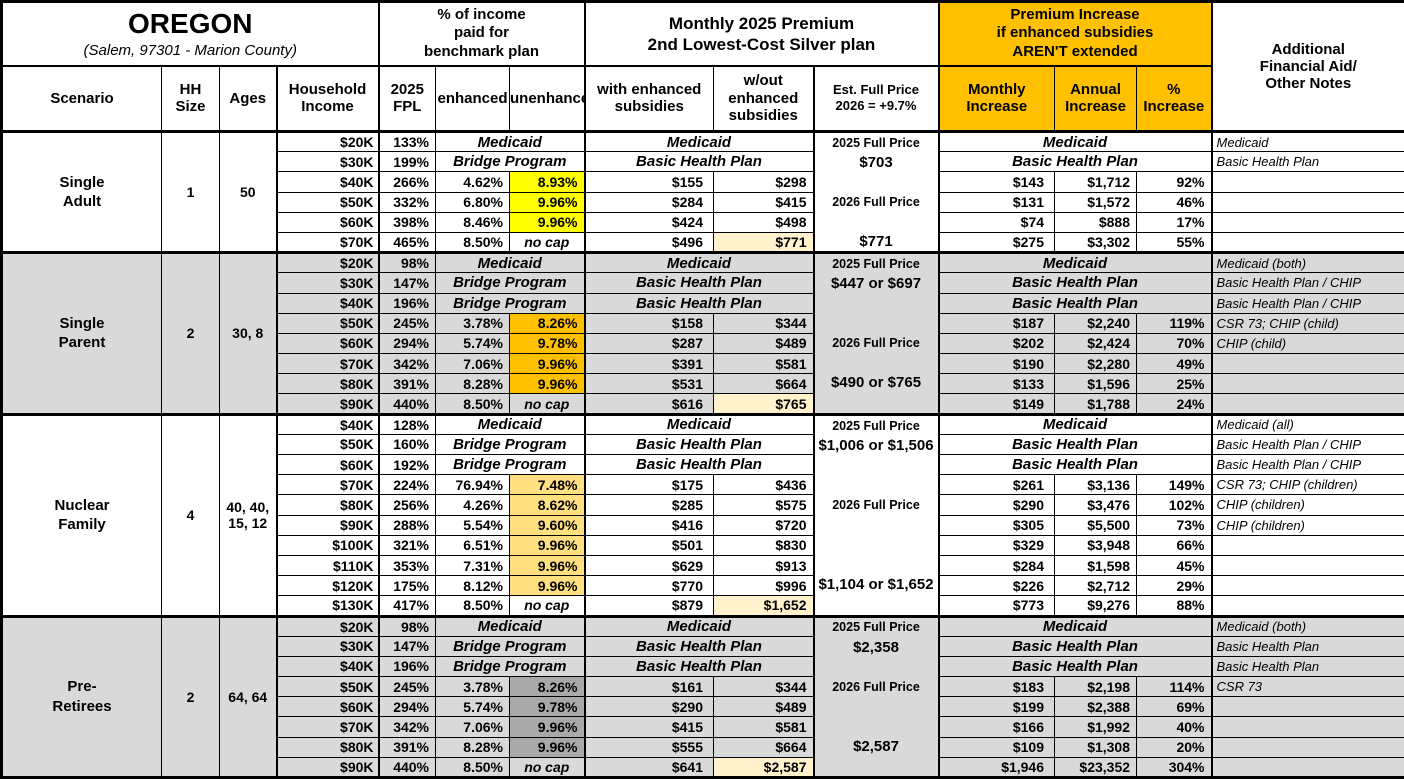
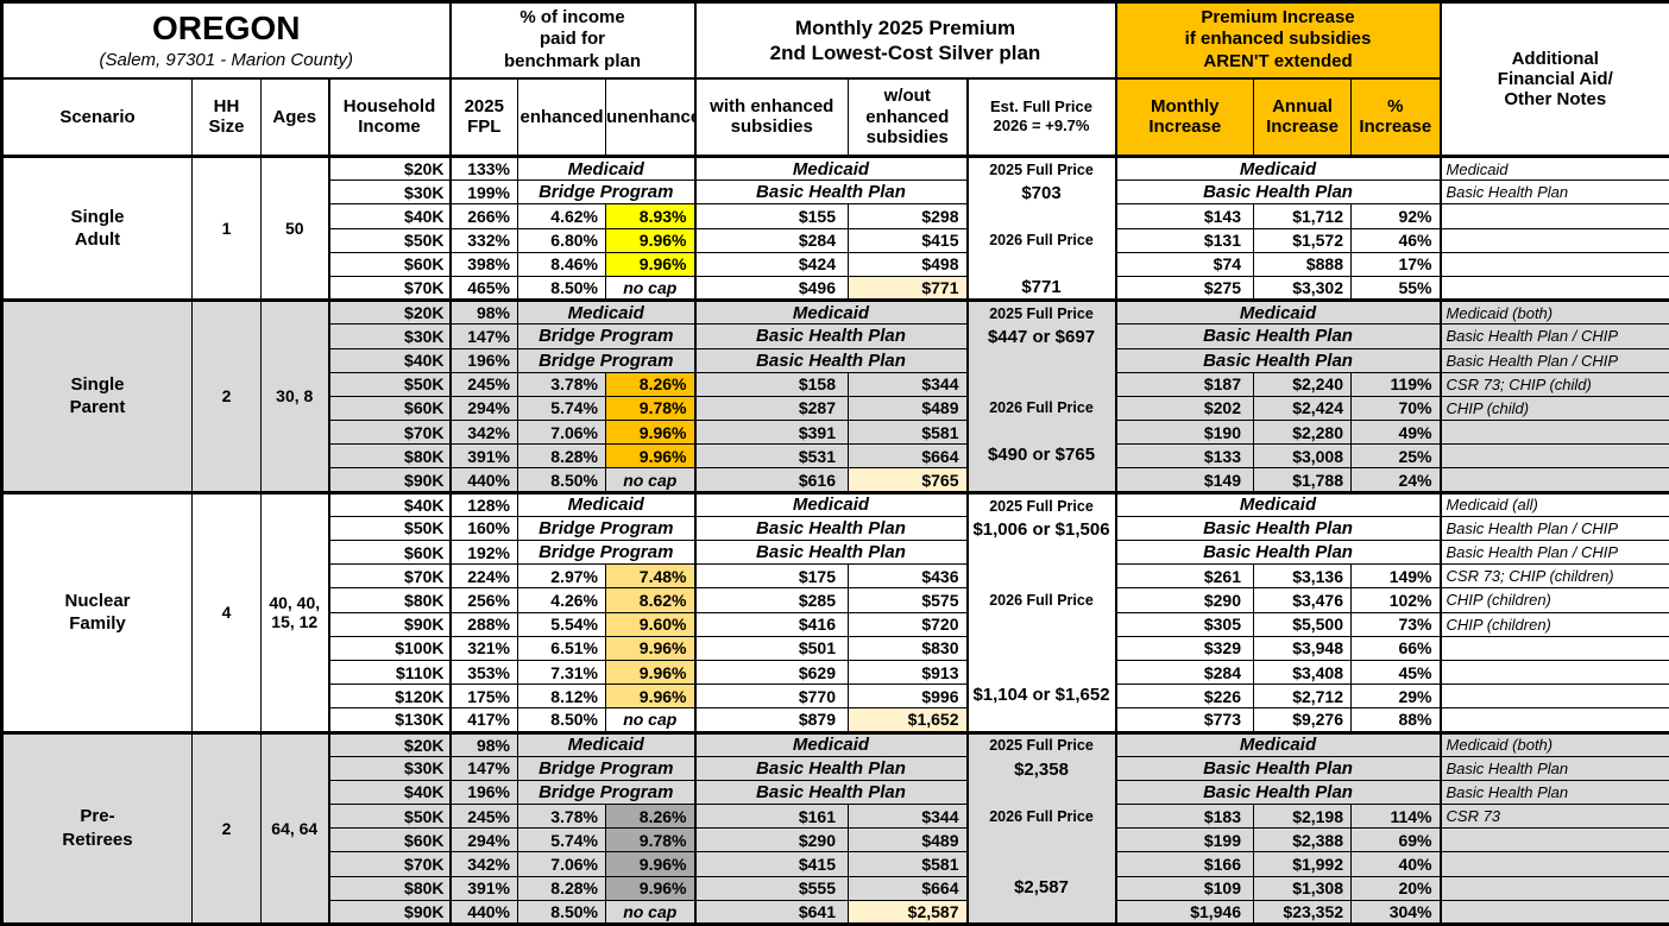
  OREGON (Salem, 97301 - Marion County)	% of income paid for benchmark plan	Monthly 2025 Premium 2nd Lowest-Cost Silver plan	Premium Increase if enhanced subsidies AREN'T extended	Additional Financial Aid/ Other Notes
  Scenario	HH Size	Ages	Household Income	2025 FPL	enhanced	unenhanc	with enhanced subsidies	w/out enhanced subsidies	Est. Full Price 2026 = +9.7%	Monthly Increase	Annual Increase	% Increase
  Single Adult	1	50	$20K	133%	Medicaid	Medicaid	2025 Full Price$7032026 Full Price$771	Medicaid	Medicaid
  $30K	199%	Bridge Program	Basic Health Plan	Basic Health Plan	Basic Health Plan
  $40K	266%	4.62%	8.93%	$155	$298	$143	$1,712	92%
  $50K	332%	6.80%	9.96%	$284	$415	$131	$1,572	46%
  $60K	398%	8.46%	9.96%	$424	$498	$74	$888	17%
  $70K	465%	8.50%	no cap	$496	$771	$275	$3,302	55%
  Single Parent	2	30, 8	$20K	98%	Medicaid	Medicaid	2025 Full Price$447 or $6972026 Full Price$490 or $765	Medicaid	Medicaid (both)
  $30K	147%	Bridge Program	Basic Health Plan	Basic Health Plan	Basic Health Plan / CHIP
  $40K	196%	Bridge Program	Basic Health Plan	Basic Health Plan	Basic Health Plan / CHIP
  $50K	245%	3.78%	8.26%	$158	$344	$187	$2,240	119%	CSR 73; CHIP (child)
  $60K	294%	5.74%	9.78%	$287	$489	$202	$2,424	70%	CHIP (child)
  $70K	342%	7.06%	9.96%	$391	$581	$190	$2,280	49%
- $80K	391%	8.28%	9.96%	$531	$664	$133	$1,596	25%
+ $80K	391%	8.28%	9.96%	$531	$664	$133	$3,008	25%
  $90K	440%	8.50%	no cap	$616	$765	$149	$1,788	24%
  Nuclear Family	4	40, 40, 15, 12	$40K	128%	Medicaid	Medicaid	2025 Full Price$1,006 or $1,5062026 Full Price$1,104 or $1,652	Medicaid	Medicaid (all)
  $50K	160%	Bridge Program	Basic Health Plan	Basic Health Plan	Basic Health Plan / CHIP
  $60K	192%	Bridge Program	Basic Health Plan	Basic Health Plan	Basic Health Plan / CHIP
- $70K	224%	76.94%	7.48%	$175	$436	$261	$3,136	149%	CSR 73; CHIP (children)
+ $70K	224%	2.97%	7.48%	$175	$436	$261	$3,136	149%	CSR 73; CHIP (children)
  $80K	256%	4.26%	8.62%	$285	$575	$290	$3,476	102%	CHIP (children)
  $90K	288%	5.54%	9.60%	$416	$720	$305	$5,500	73%	CHIP (children)
  $100K	321%	6.51%	9.96%	$501	$830	$329	$3,948	66%
- $110K	353%	7.31%	9.96%	$629	$913	$284	$1,598	45%
+ $110K	353%	7.31%	9.96%	$629	$913	$284	$3,408	45%
  $120K	175%	8.12%	9.96%	$770	$996	$226	$2,712	29%
  $130K	417%	8.50%	no cap	$879	$1,652	$773	$9,276	88%
  Pre- Retirees	2	64, 64	$20K	98%	Medicaid	Medicaid	2025 Full Price$2,3582026 Full Price$2,587	Medicaid	Medicaid (both)
  $30K	147%	Bridge Program	Basic Health Plan	Basic Health Plan	Basic Health Plan
  $40K	196%	Bridge Program	Basic Health Plan	Basic Health Plan	Basic Health Plan
  $50K	245%	3.78%	8.26%	$161	$344	$183	$2,198	114%	CSR 73
  $60K	294%	5.74%	9.78%	$290	$489	$199	$2,388	69%
  $70K	342%	7.06%	9.96%	$415	$581	$166	$1,992	40%
  $80K	391%	8.28%	9.96%	$555	$664	$109	$1,308	20%
  $90K	440%	8.50%	no cap	$641	$2,587	$1,946	$23,352	304%
